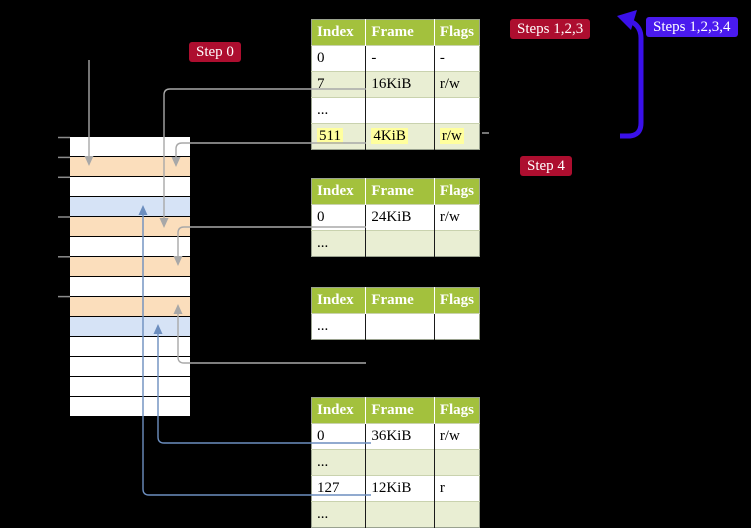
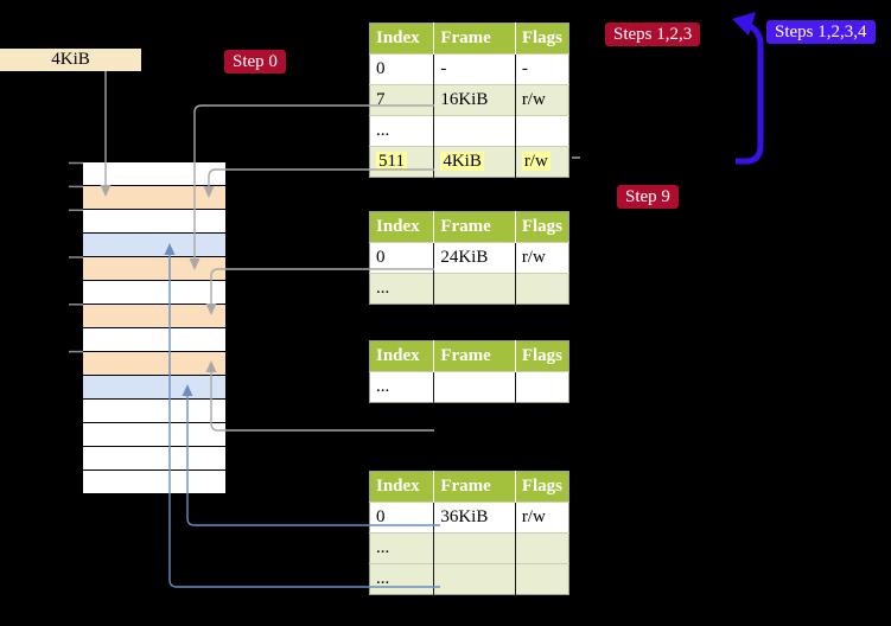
+ 4KiB
  Step 0
  Steps 1,2,3
  Steps 1,2,3,4
- Step 4
+ Step 9
  Index	Frame	Flags
  0	-	-
  7	16KiB	r/w
  ...
  511	4KiB	r/w
  Index	Frame	Flags
  0	24KiB	r/w
  ...
  Index	Frame	Flags
  ...
  Index	Frame	Flags
  0	36KiB	r/w
  ...
- 127	12KiB	r
  ...
